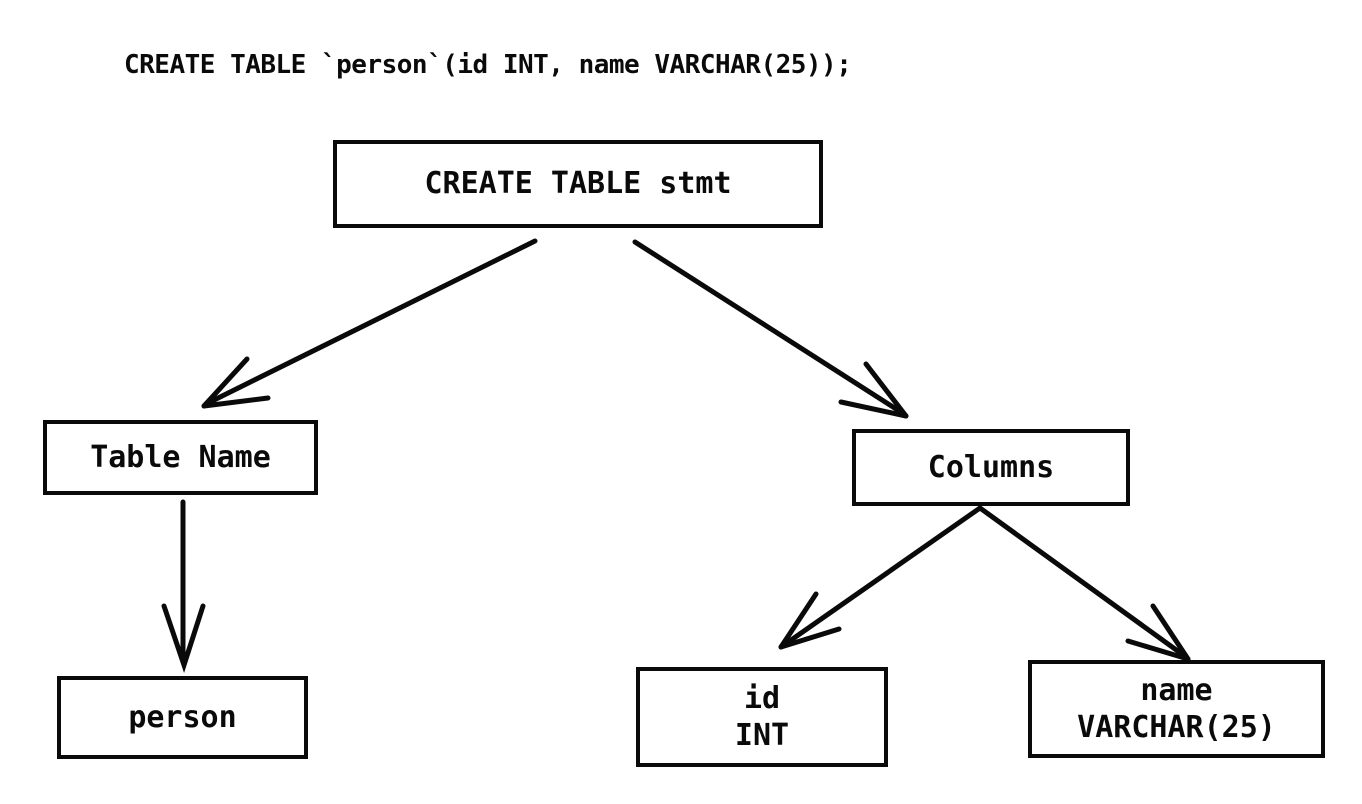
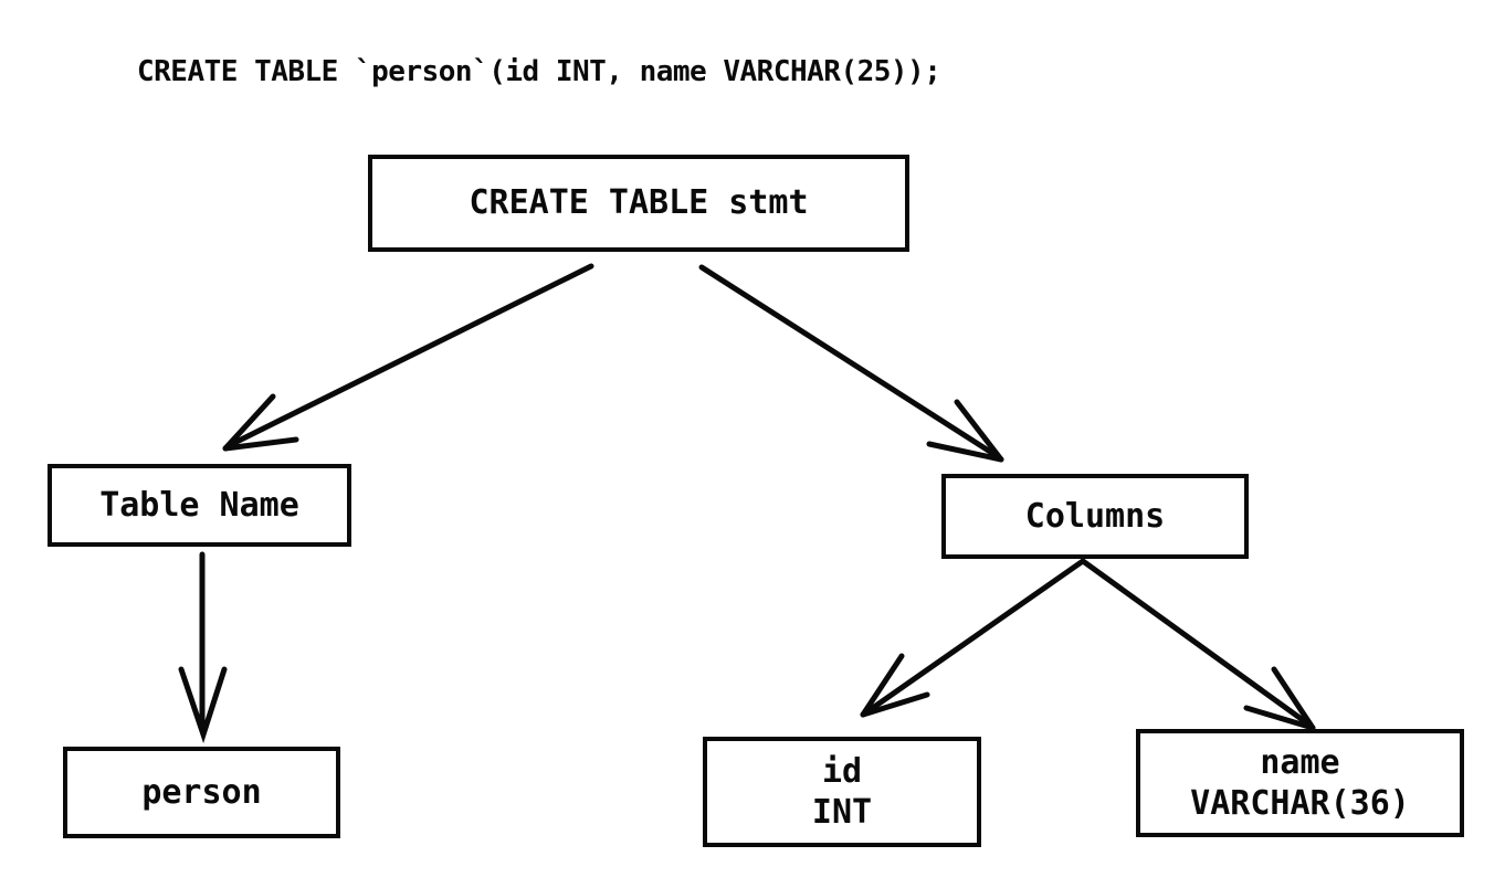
  CREATE TABLE `person`(id INT, name VARCHAR(25));
  CREATE TABLE stmt
  Table Name
  Columns
  person
  id
  INT
  name
- VARCHAR(25)
+ VARCHAR(36)
